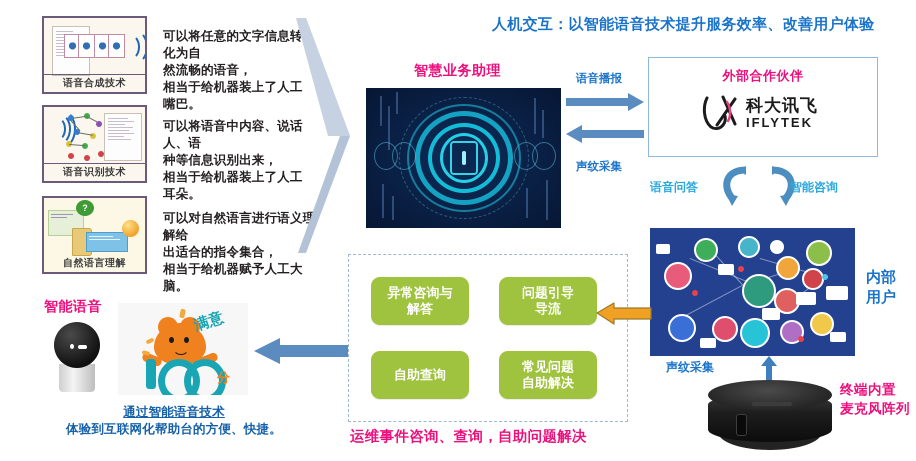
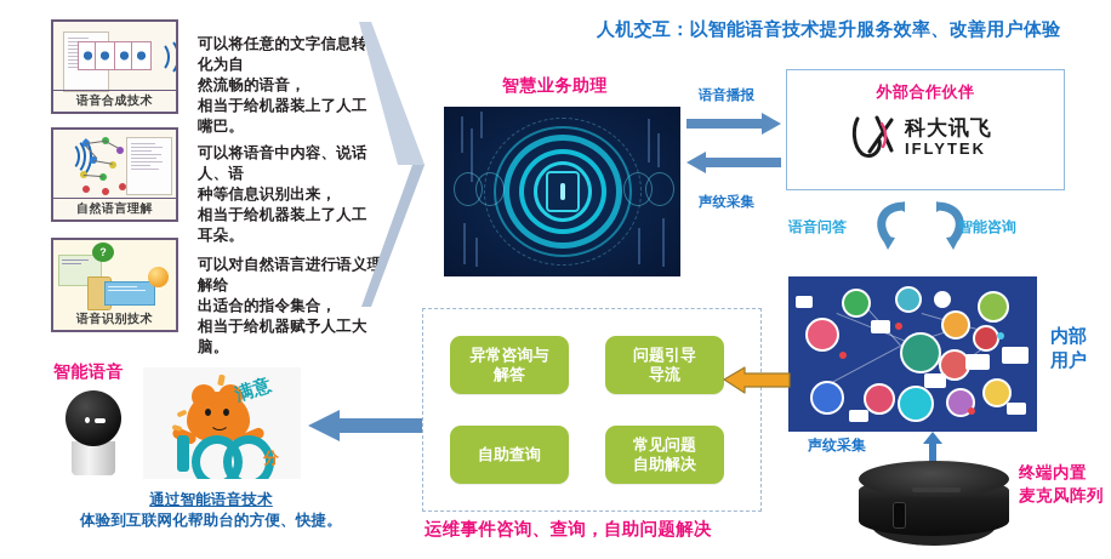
  语音合成技术
  可以将任意的文字信息转化为自
  然流畅的语音，
  相当于给机器装上了人工嘴巴。
- 语音识别技术
+ 自然语言理解
  可以将语音中内容、说话人、语
  种等信息识别出来，
  相当于给机器装上了人工耳朵。
  ?
- 自然语言理解
+ 语音识别技术
  可以对自然语言进行语义理解给
  出适合的指令集合，
  相当于给机器赋予人工大脑。
  智能语音
  分
  通过智能语音技术
  体验到互联网化帮助台的方便、快捷。
  人机交互：以智能语音技术提升服务效率、改善用户体验
  智慧业务助理
  语音播报
  声纹采集
  外部合作伙伴
  科大讯飞
  IFLYTEK
  语音问答
  智能咨询
  内部
  用户
  声纹采集
  终端内置
  麦克风阵列
  异常咨询与
  解答
  问题引导
  导流
  自助查询
  常见问题
  自助解决
  运维事件咨询、查询，自助问题解决
